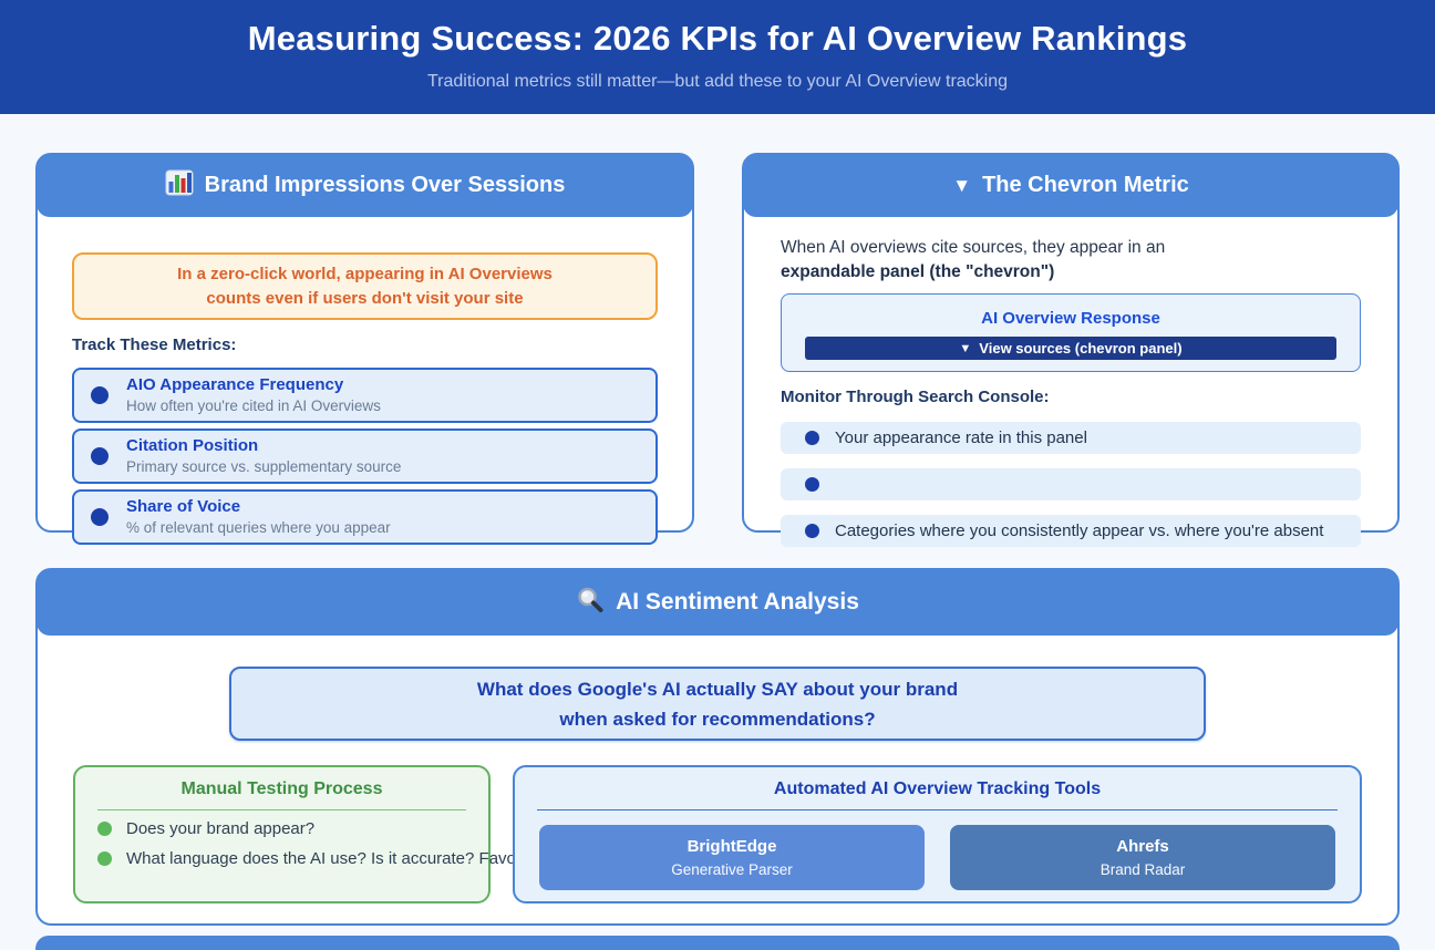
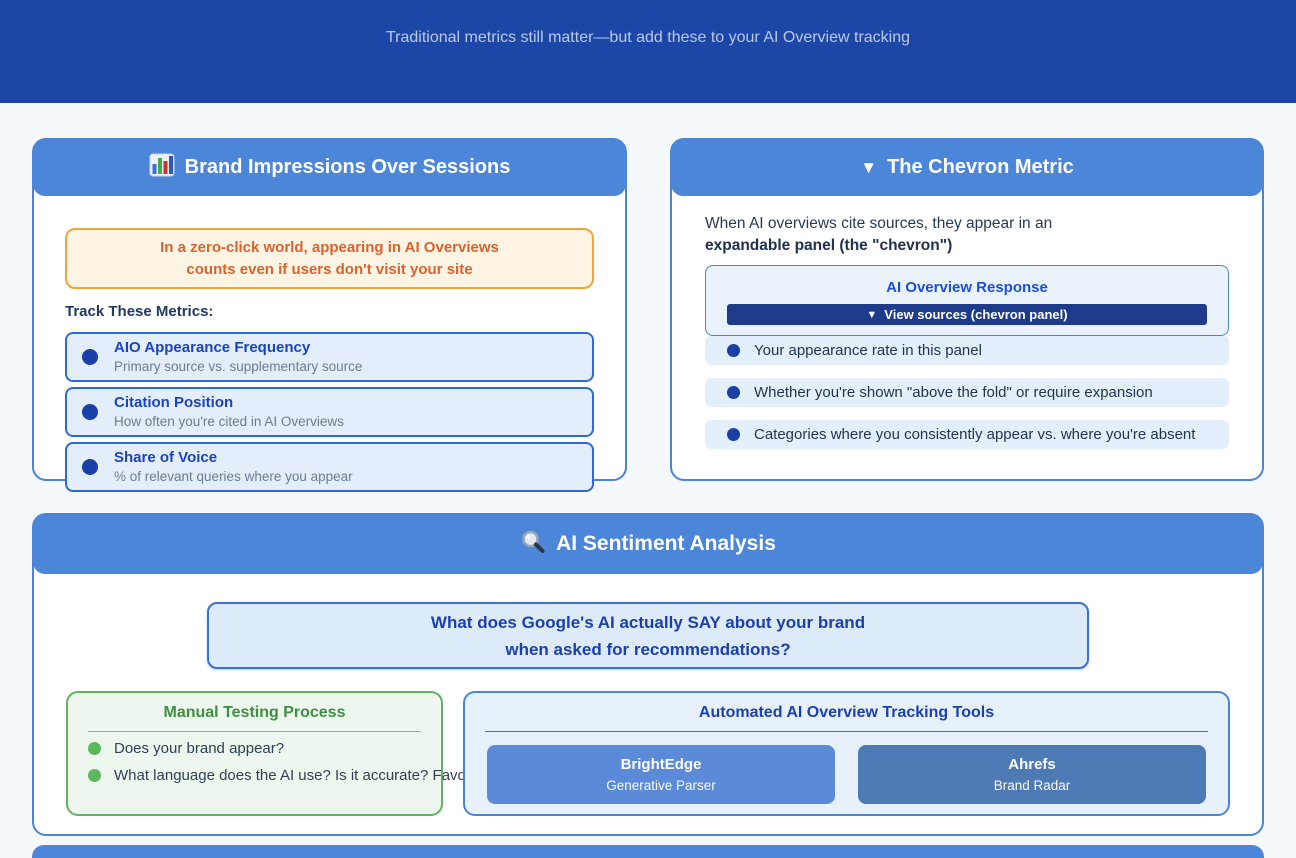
- Measuring Success: 2026 KPIs for AI Overview Rankings
  Traditional metrics still matter—but add these to your AI Overview tracking
  Brand Impressions Over Sessions
  In a zero-click world, appearing in AI Overviews
  counts even if users don't visit your site
  Track These Metrics:
  AIO Appearance Frequency
- How often you're cited in AI Overviews
+ Primary source vs. supplementary source
  Citation Position
- Primary source vs. supplementary source
+ How often you're cited in AI Overviews
  Share of Voice
  % of relevant queries where you appear
  ▼
  The Chevron Metric
  When AI overviews cite sources, they appear in an
  expandable panel (the "chevron")
  AI Overview Response
  ▼
  View sources (chevron panel)
- Monitor Through Search Console:
  Your appearance rate in this panel
+ Whether you're shown "above the fold" or require expansion
  Categories where you consistently appear vs. where you're absent
  AI Sentiment Analysis
  What does Google's AI actually SAY about your brand
  when asked for recommendations?
  Manual Testing Process
  Does your brand appear?
  What language does the AI use? Is it accurate? Favo
  Automated AI Overview Tracking Tools
  BrightEdge
  Generative Parser
  Ahrefs
  Brand Radar
